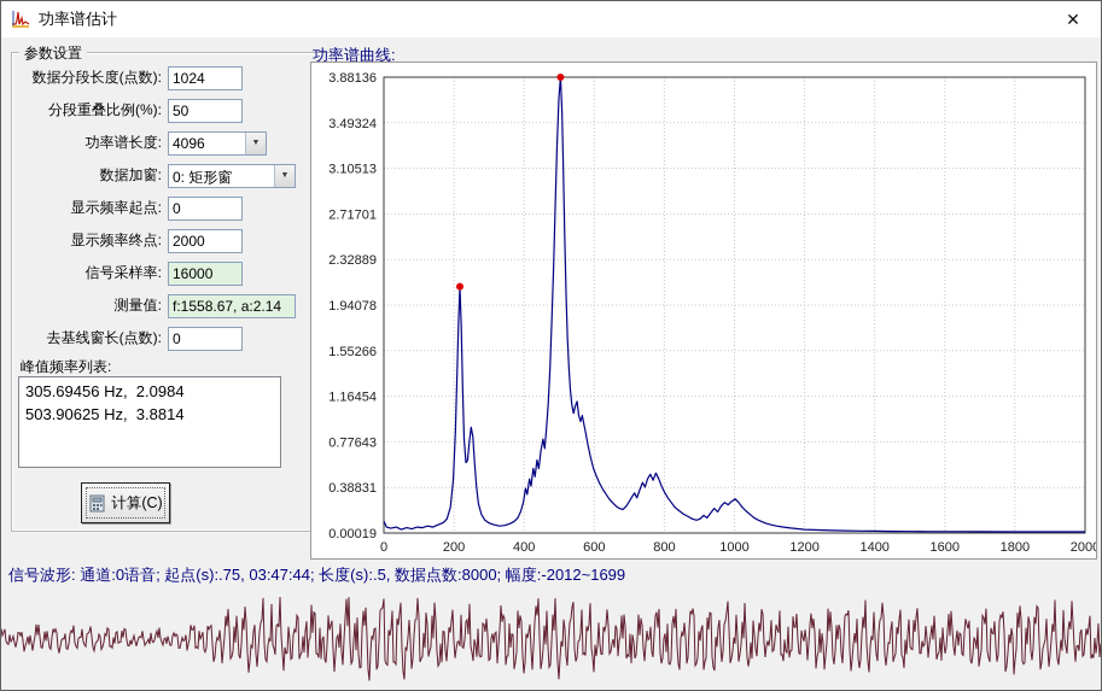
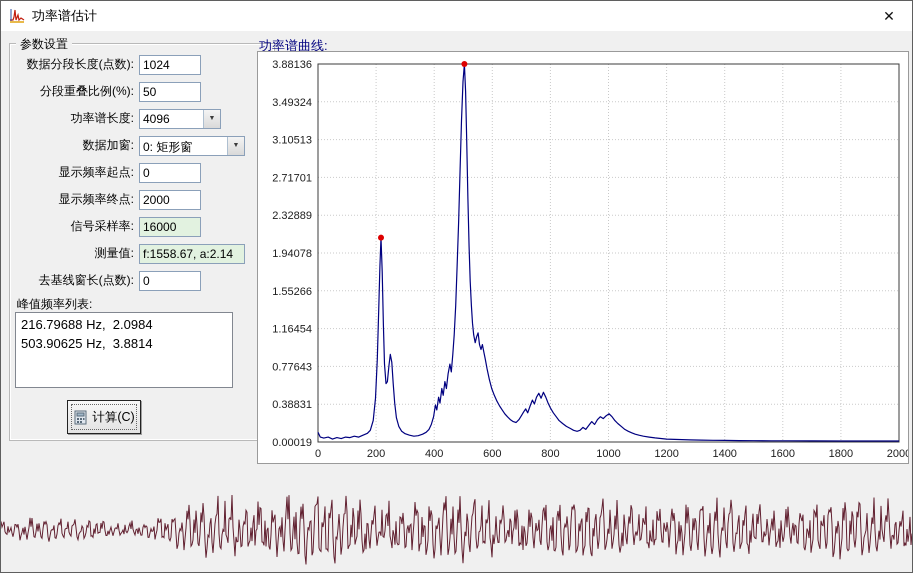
  功率谱估计
  ✕
  参数设置
  数据分段长度(点数):
  1024
  分段重叠比例(%):
  50
  功率谱长度:
  4096
  数据加窗:
  0: 矩形窗
  显示频率起点:
  0
  显示频率终点:
  2000
  信号采样率:
  16000
  测量值:
  f:1558.67, a:2.14
  去基线窗长(点数):
  0
  峰值频率列表:
- 305.69456 Hz, 2.0984
+ 216.79688 Hz, 2.0984
  503.90625 Hz, 3.8814
  计算(C)
  功率谱曲线:
  0
  200
  400
  600
  800
  1000
  1200
  1400
  1600
  1800
  200
  0.00019
  0.38831
  0.77643
  1.16454
  1.55266
  1.94078
  2.32889
  2.71701
  3.10513
  3.49324
  3.88136
- 信号波形: 通道:0语音; 起点(s):.75, 03:47:44; 长度(s):.5, 数据点数:8000; 幅度:-2012~1699
